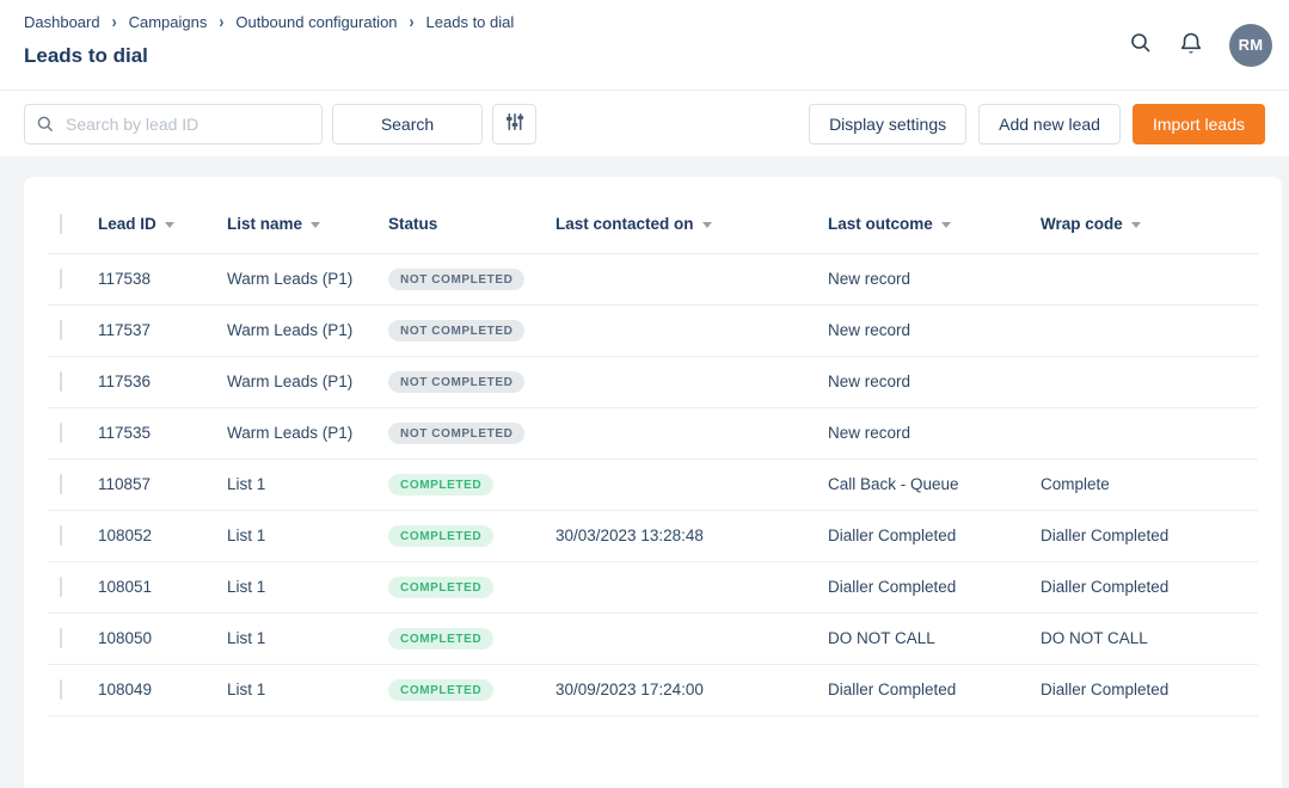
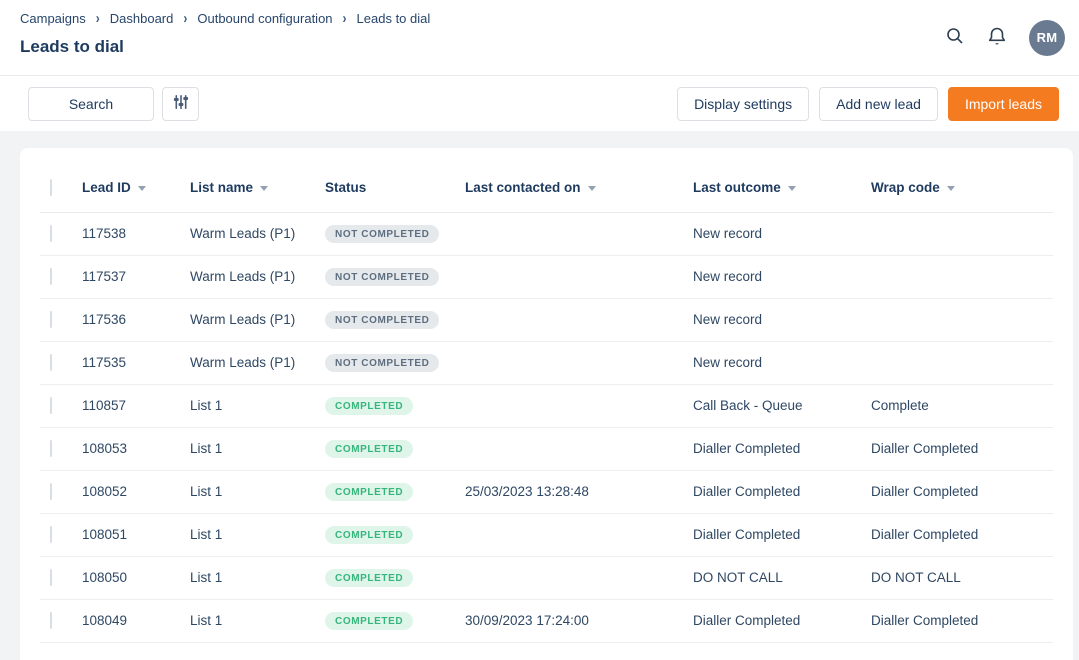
- Dashboard
+ Campaigns
  ›
- Campaigns
+ Dashboard
  ›
  Outbound configuration
  ›
  Leads to dial
  Leads to dial
  RM
- Search by lead ID
  Search
  Display settings
  Add new lead
  Import leads
  	Lead ID	List name	Status	Last contacted on	Last outcome	Wrap code
  	117538	Warm Leads (P1)	NOT COMPLETED		New record
  	117537	Warm Leads (P1)	NOT COMPLETED		New record
  	117536	Warm Leads (P1)	NOT COMPLETED		New record
  	117535	Warm Leads (P1)	NOT COMPLETED		New record
  	110857	List 1	COMPLETED		Call Back - Queue	Complete
+ 	108053	List 1	COMPLETED		Dialler Completed	Dialler Completed
- 	108052	List 1	COMPLETED	30/03/2023 13:28:48	Dialler Completed	Dialler Completed
+ 	108052	List 1	COMPLETED	25/03/2023 13:28:48	Dialler Completed	Dialler Completed
  	108051	List 1	COMPLETED		Dialler Completed	Dialler Completed
  	108050	List 1	COMPLETED		DO NOT CALL	DO NOT CALL
  	108049	List 1	COMPLETED	30/09/2023 17:24:00	Dialler Completed	Dialler Completed
